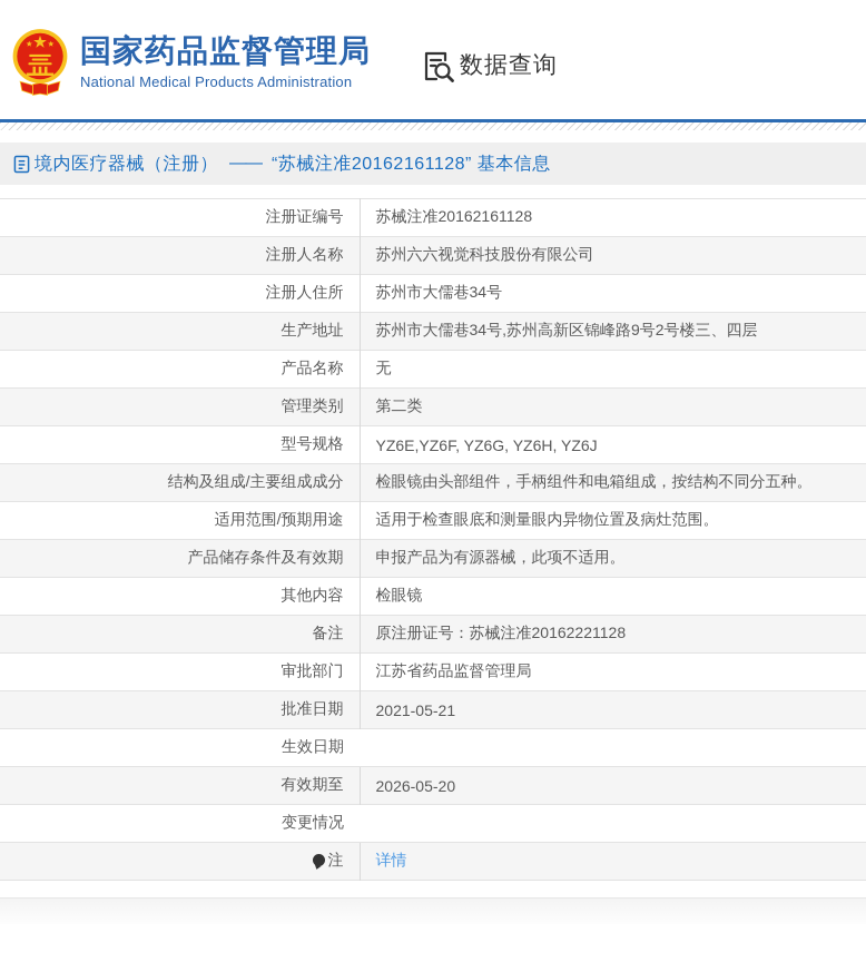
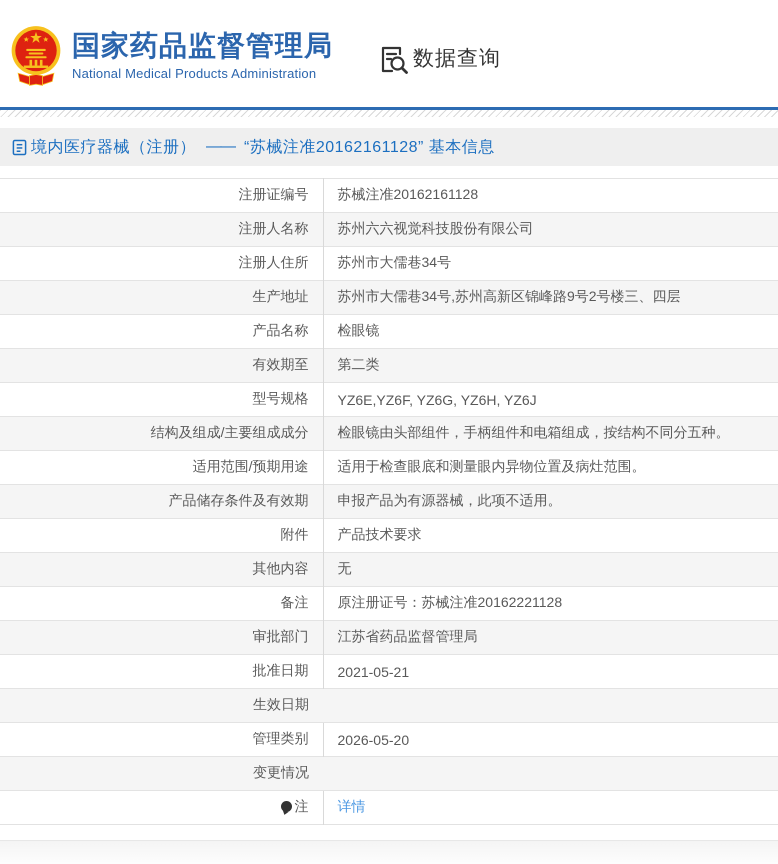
  国家药品监督管理局
  National Medical Products Administration
  数据查询
  境内医疗器械（注册）
  ——
  “苏械注准20162161128” 基本信息
  注册证编号	苏械注准20162161128
  注册人名称	苏州六六视觉科技股份有限公司
  注册人住所	苏州市大儒巷34号
  生产地址	苏州市大儒巷34号,苏州高新区锦峰路9号2号楼三、四层
- 产品名称	无
+ 产品名称	检眼镜
- 管理类别	第二类
+ 有效期至	第二类
  型号规格	YZ6E,YZ6F, YZ6G, YZ6H, YZ6J
  结构及组成/主要组成成分	检眼镜由头部组件，手柄组件和电箱组成，按结构不同分五种。
  适用范围/预期用途	适用于检查眼底和测量眼内异物位置及病灶范围。
  产品储存条件及有效期	申报产品为有源器械，此项不适用。
+ 附件	产品技术要求
- 其他内容	检眼镜
+ 其他内容	无
  备注	原注册证号：苏械注准20162221128
  审批部门	江苏省药品监督管理局
  批准日期	2021-05-21
  生效日期
- 有效期至	2026-05-20
+ 管理类别	2026-05-20
  变更情况
  注	详情
